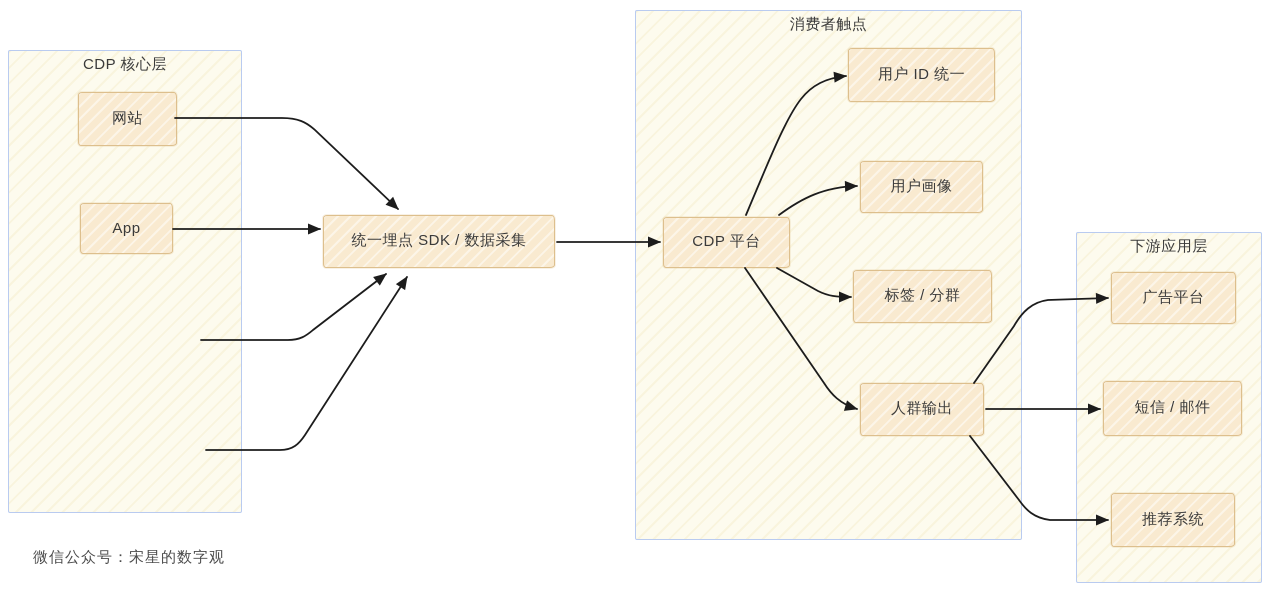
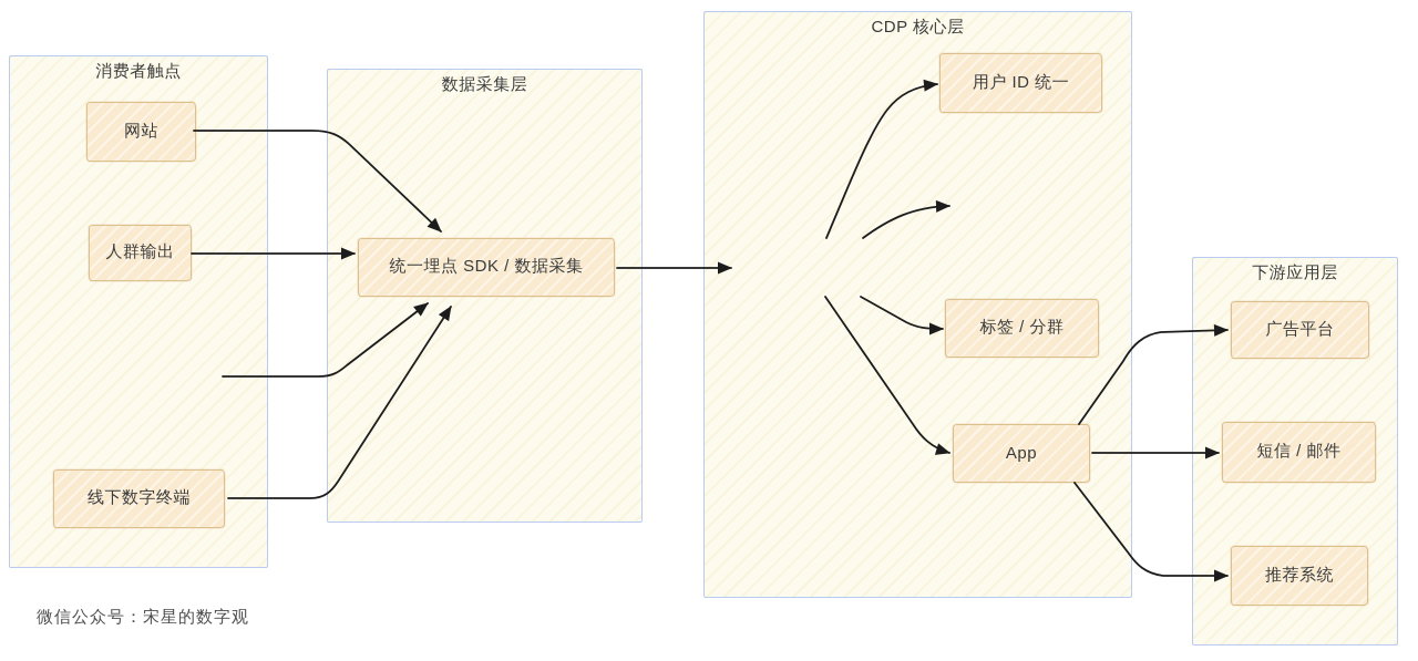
- CDP 核心层
+ 消费者触点
+ 数据采集层
- 消费者触点
+ CDP 核心层
  下游应用层
  网站
- App
+ 人群输出
+ 线下数字终端
  统一埋点 SDK / 数据采集
- CDP 平台
  用户 ID 统一
- 用户画像
  标签 / 分群
- 人群输出
+ App
  广告平台
  短信 / 邮件
  推荐系统
  微信公众号：宋星的数字观
